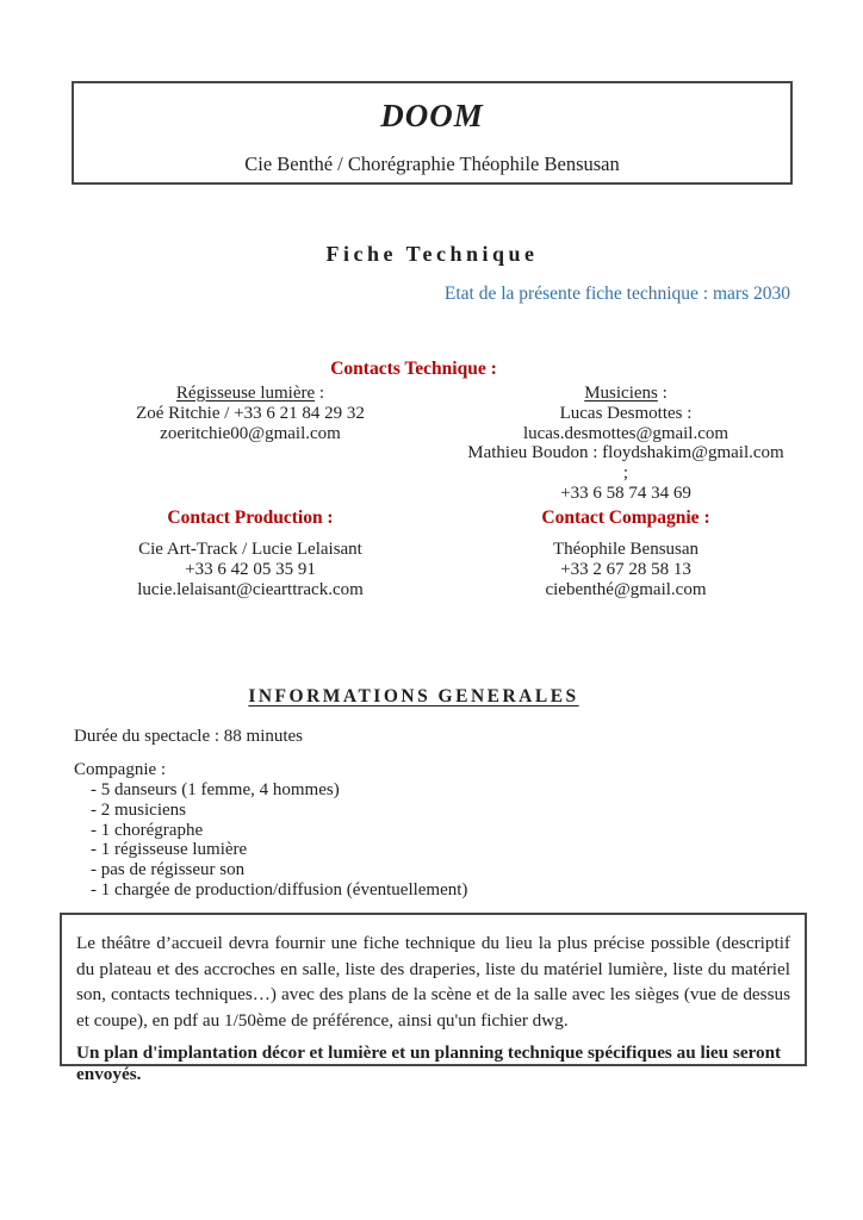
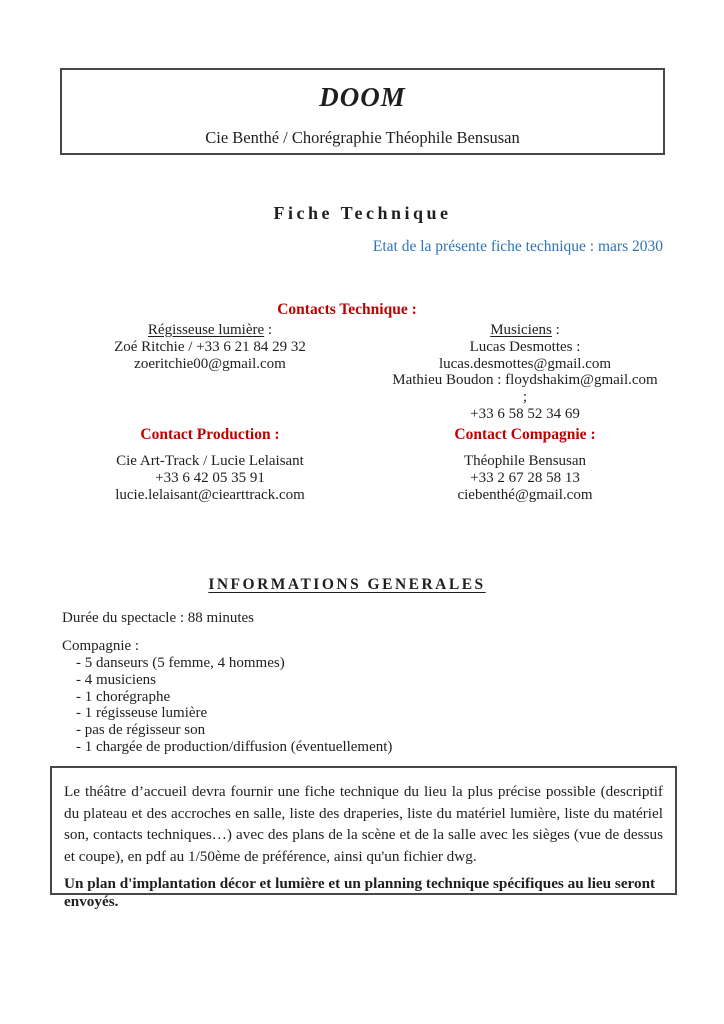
  DOOM
  Cie Benthé / Chorégraphie Théophile Bensusan
  Fiche Technique
  Etat de la présente fiche technique : mars 2030
  Contacts Technique :
  Régisseuse lumière :
  Zoé Ritchie / +33 6 21 84 29 32
  zoeritchie00@gmail.com
  Musiciens :
  Lucas Desmottes : lucas.desmottes@gmail.com
  Mathieu Boudon : floydshakim@gmail.com ;
- +33 6 58 74 34 69
+ +33 6 58 52 34 69
  Contact Production :
  Cie Art-Track / Lucie Lelaisant
  +33 6 42 05 35 91
  lucie.lelaisant@ciearttrack.com
  Contact Compagnie :
  Théophile Bensusan
  +33 2 67 28 58 13
  ciebenthé@gmail.com
  INFORMATIONS GENERALES
  Durée du spectacle : 88 minutes
  Compagnie :
- - 5 danseurs (1 femme, 4 hommes)
+ - 5 danseurs (5 femme, 4 hommes)
- - 2 musiciens
+ - 4 musiciens
  - 1 chorégraphe
  - 1 régisseuse lumière
  - pas de régisseur son
  - 1 chargée de production/diffusion (éventuellement)
  Le théâtre d’accueil devra fournir une fiche technique du lieu la plus précise possible (descriptif du plateau et des accroches en salle, liste des draperies, liste du matériel lumière, liste du matériel son, contacts techniques…) avec des plans de la scène et de la salle avec les sièges (vue de dessus et coupe), en pdf au 1/50ème de préférence, ainsi qu'un fichier dwg.
  Un plan d'implantation décor et lumière et un planning technique spécifiques au lieu seront envoyés.
